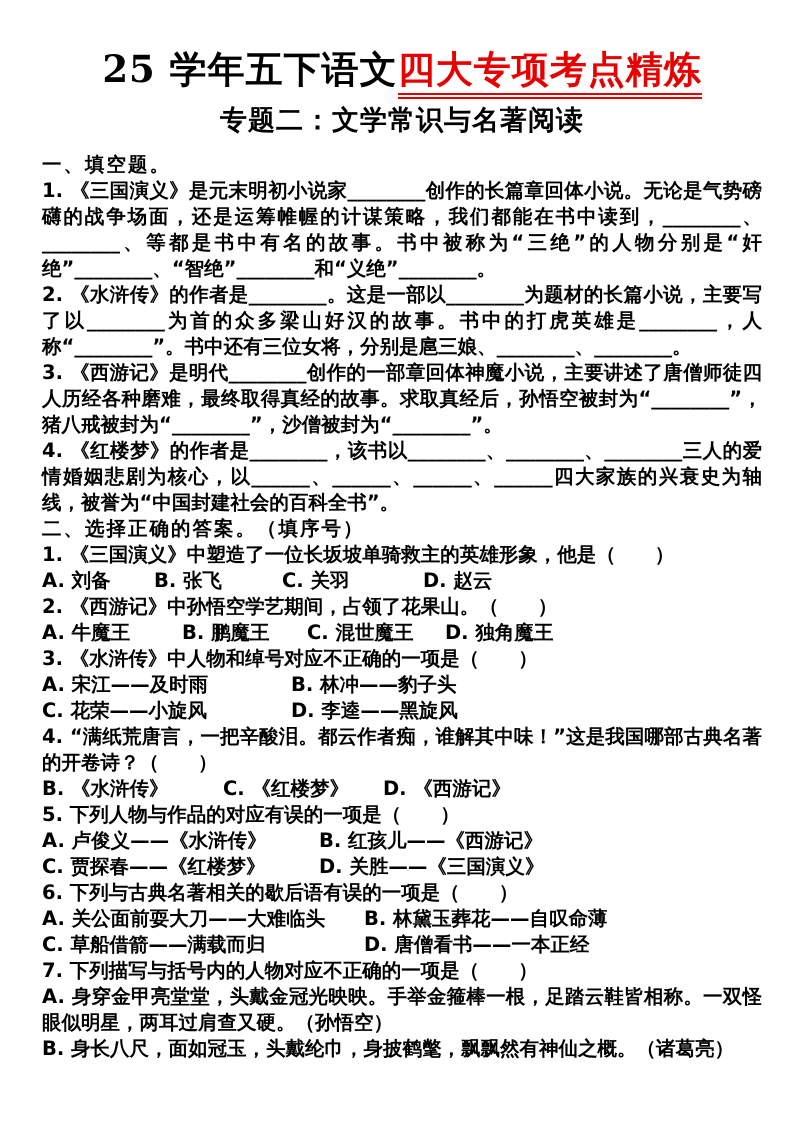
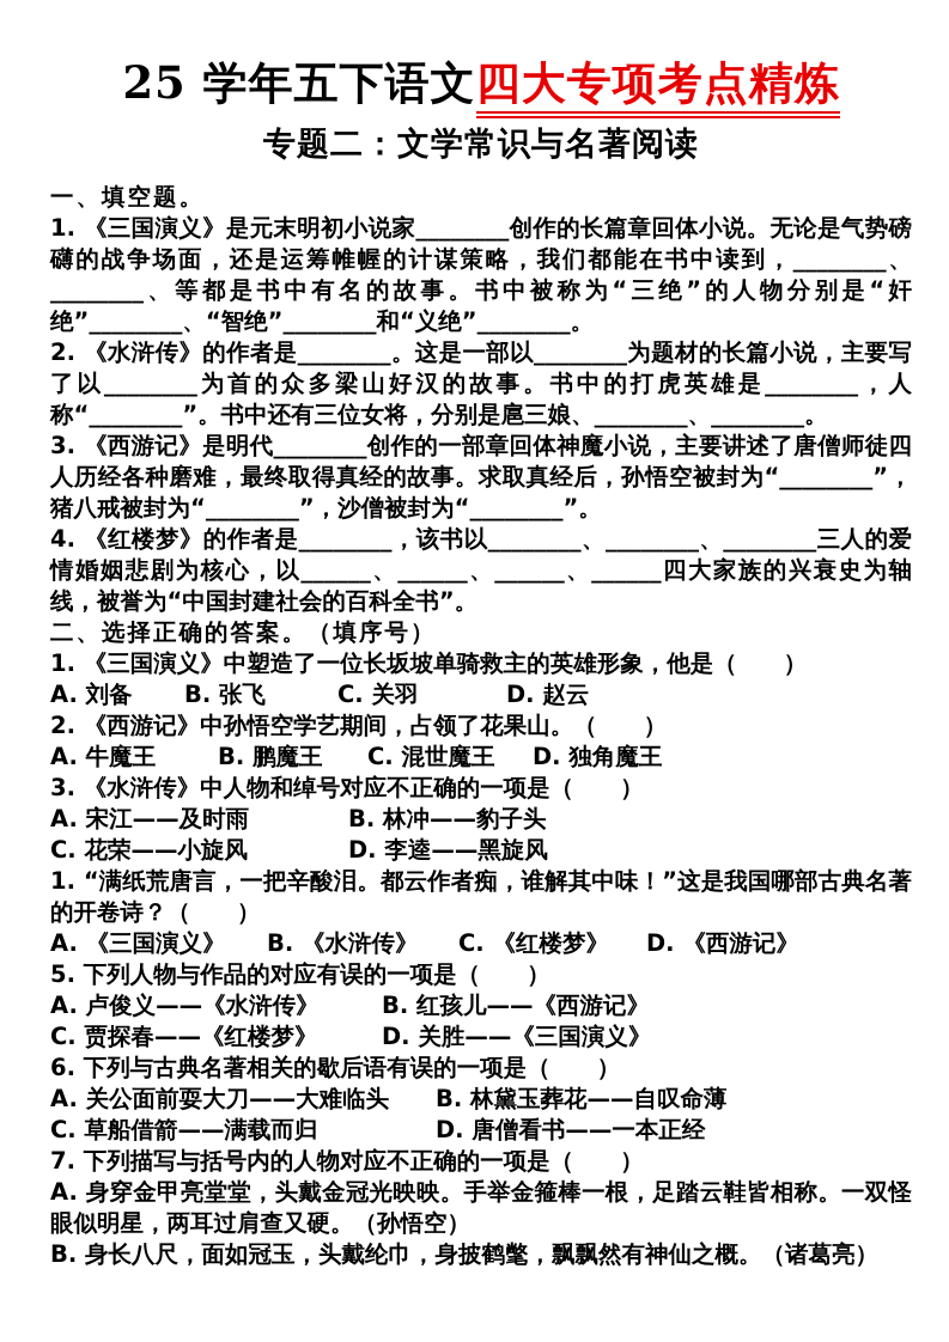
  25 学年五下语文四大专项考点精炼
  专题二：文学常识与名著阅读
  一、填空题。
  1. 《三国演义》是元末明初小说家________创作的长篇章回体小说。无论是气势磅礴的战争场面，还是运筹帷幄的计谋策略，我们都能在书中读到，________、________、等都是书中有名的故事。书中被称为“三绝”的人物分别是“奸绝”________、“智绝”________和“义绝”________。
  2. 《水浒传》的作者是________。这是一部以________为题材的长篇小说，主要写了以________为首的众多梁山好汉的故事。书中的打虎英雄是________，人称“________”。书中还有三位女将，分别是扈三娘、________、________。
  3. 《西游记》是明代________创作的一部章回体神魔小说，主要讲述了唐僧师徒四人历经各种磨难，最终取得真经的故事。求取真经后，孙悟空被封为“________”，猪八戒被封为“________”，沙僧被封为“________”。
  4. 《红楼梦》的作者是________，该书以________、________、________三人的爱情婚姻悲剧为核心，以______、______、______、______四大家族的兴衰史为轴线，被誉为“中国封建社会的百科全书”。
  二、选择正确的答案。（填序号）
  1. 《三国演义》中塑造了一位长坂坡单骑救主的英雄形象，他是（ ）
  A. 刘备
  B. 张飞
  C. 关羽
  D. 赵云
  2. 《西游记》中孙悟空学艺期间，占领了花果山。（ ）
  A. 牛魔王
  B. 鹏魔王
  C. 混世魔王
  D. 独角魔王
  3. 《水浒传》中人物和绰号对应不正确的一项是（ ）
  A. 宋江——及时雨
  B. 林冲——豹子头
  C. 花荣——小旋风
  D. 李逵——黑旋风
- 4. “满纸荒唐言，一把辛酸泪。都云作者痴，谁解其中味！”这是我国哪部古典名著的开卷诗？（ ）
+ 1. “满纸荒唐言，一把辛酸泪。都云作者痴，谁解其中味！”这是我国哪部古典名著的开卷诗？（ ）
+ A. 《三国演义》
  B. 《水浒传》
  C. 《红楼梦》
  D. 《西游记》
  5. 下列人物与作品的对应有误的一项是（ ）
  A. 卢俊义——《水浒传》
  B. 红孩儿——《西游记》
  C. 贾探春——《红楼梦》
  D. 关胜——《三国演义》
  6. 下列与古典名著相关的歇后语有误的一项是（ ）
  A. 关公面前耍大刀——大难临头
  B. 林黛玉葬花——自叹命薄
  C. 草船借箭——满载而归
  D. 唐僧看书——一本正经
  7. 下列描写与括号内的人物对应不正确的一项是（ ）
  A. 身穿金甲亮堂堂，头戴金冠光映映。手举金箍棒一根，足踏云鞋皆相称。一双怪眼似明星，两耳过肩查又硬。（孙悟空）
  B. 身长八尺，面如冠玉，头戴纶巾，身披鹤氅，飘飘然有神仙之概。（诸葛亮）
